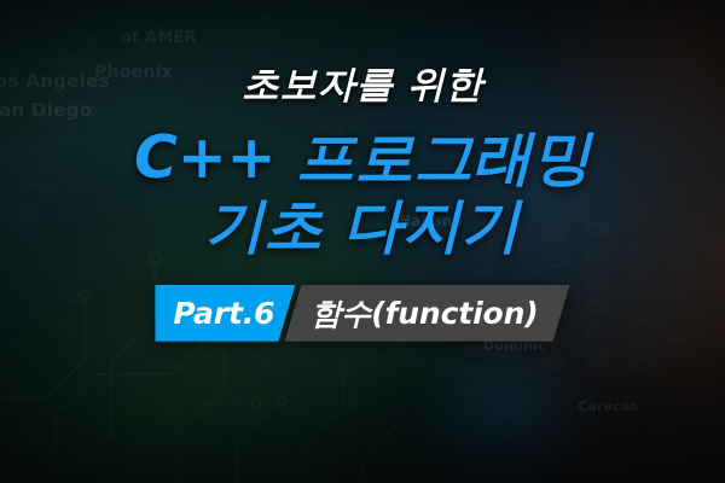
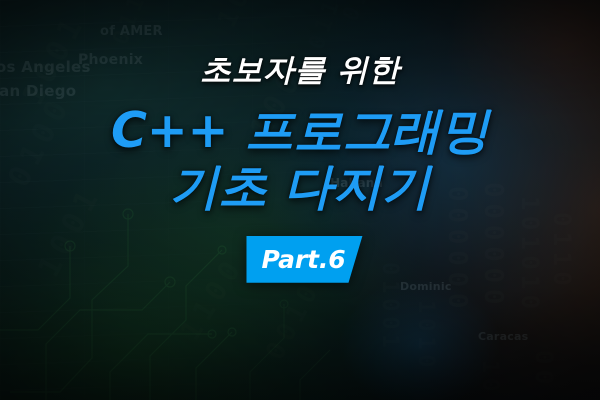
  초보자를 위한
  C++ 프로그래밍
  기초 다지기
  Part.6
- 함수(function)
